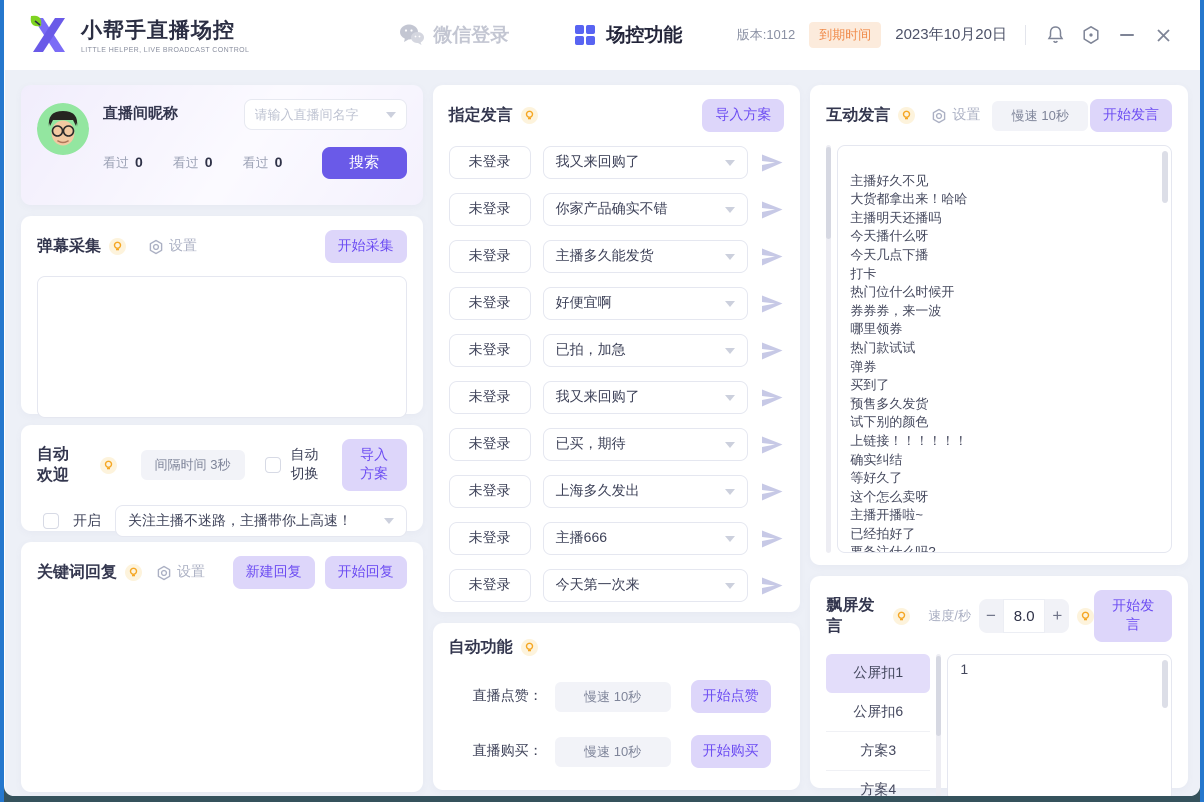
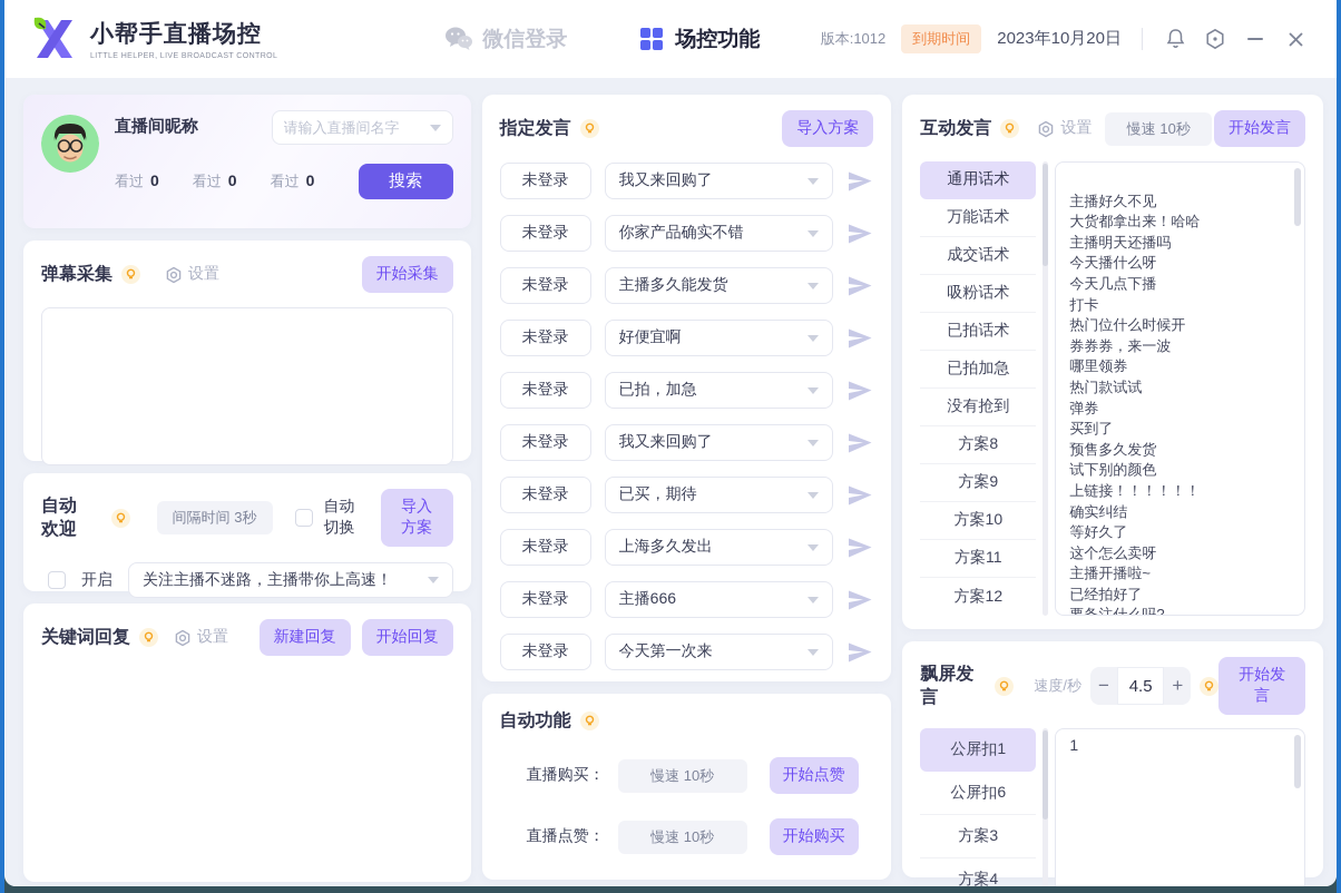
  小帮手直播场控
  微信登录
  场控功能
  版本:1012
  到期时间
  2023年10月20日
  直播间昵称
  请输入直播间名字
  看过
  0
  看过
  0
  看过
  0
  搜索
  弹幕采集
  设置
  开始采集
  自动欢迎
  间隔时间 3秒
  自动切换
  导入方案
  开启
  关注主播不迷路，主播带你上高速！
  关键词回复
  设置
  新建回复
  开始回复
  指定发言
  导入方案
  未登录
  我又来回购了
  未登录
  你家产品确实不错
  未登录
  主播多久能发货
  未登录
  好便宜啊
  未登录
  已拍，加急
  未登录
  我又来回购了
  未登录
  已买，期待
  未登录
  上海多久发出
  未登录
  主播666
  未登录
  今天第一次来
  自动功能
- 直播点赞：
+ 直播购买：
  慢速 10秒
  开始点赞
- 直播购买：
+ 直播点赞：
  慢速 10秒
  开始购买
  互动发言
  设置
  慢速 10秒
  开始发言
+ 通用话术
+ 万能话术
+ 成交话术
+ 吸粉话术
+ 已拍话术
+ 已拍加急
+ 没有抢到
+ 方案8
+ 方案9
+ 方案10
+ 方案11
+ 方案12
  主播好久不见
  大货都拿出来！哈哈
  主播明天还播吗
  今天播什么呀
  今天几点下播
  打卡
  热门位什么时候开
  券券券，来一波
  哪里领券
  热门款试试
  弹券
  买到了
  预售多久发货
  试下别的颜色
  上链接！！！！！！
  确实纠结
  等好久了
  这个怎么卖呀
  主播开播啦~
  已经拍好了
  要备注什么吗?
  飘屏发言
  速度/秒
  −
- 8.0
+ 4.5
  +
  开始发言
  公屏扣1
  公屏扣6
  方案3
  方案4
  1
